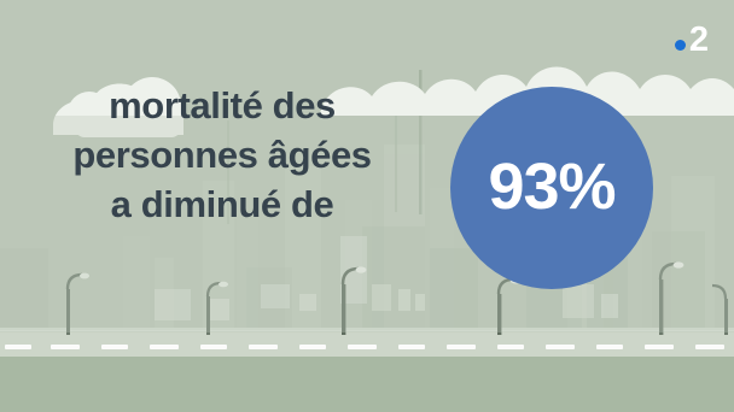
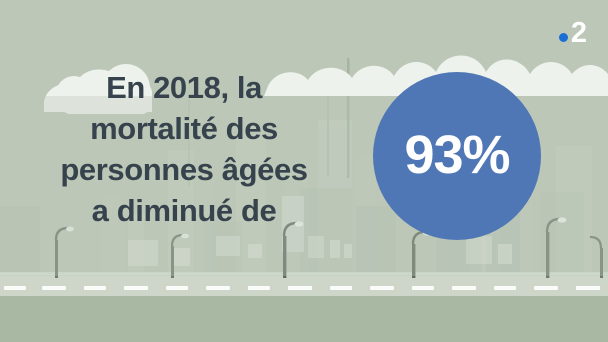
+ En 2018, la
  mortalité des
  personnes âgées
  a diminué de
  93%
  2
